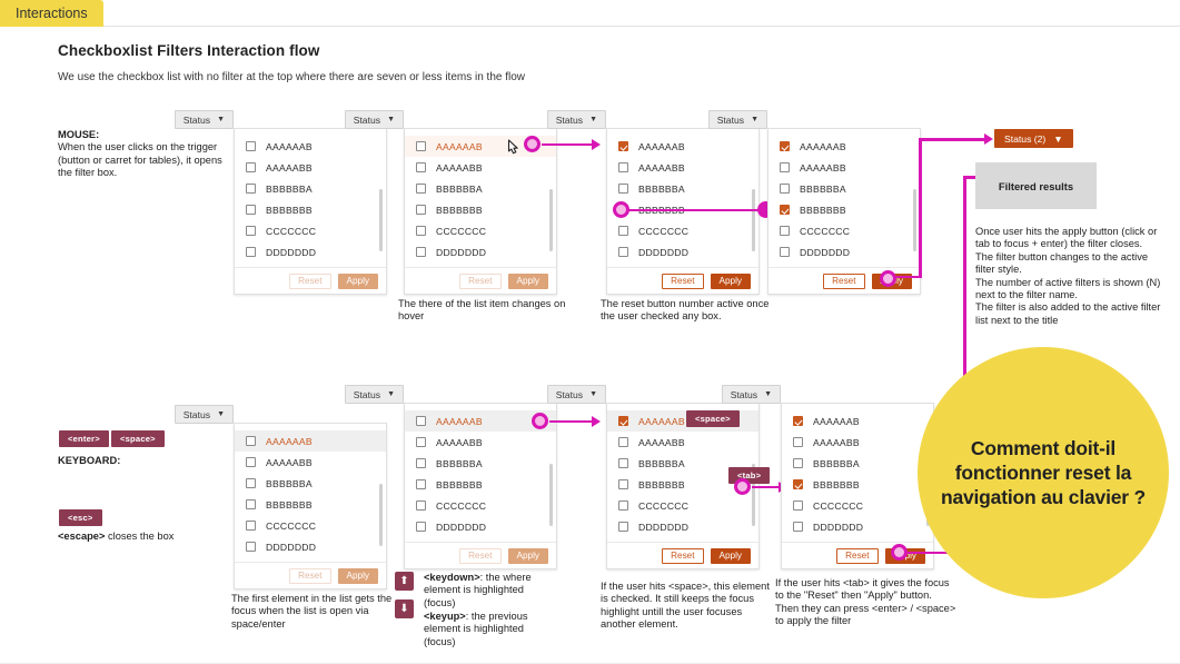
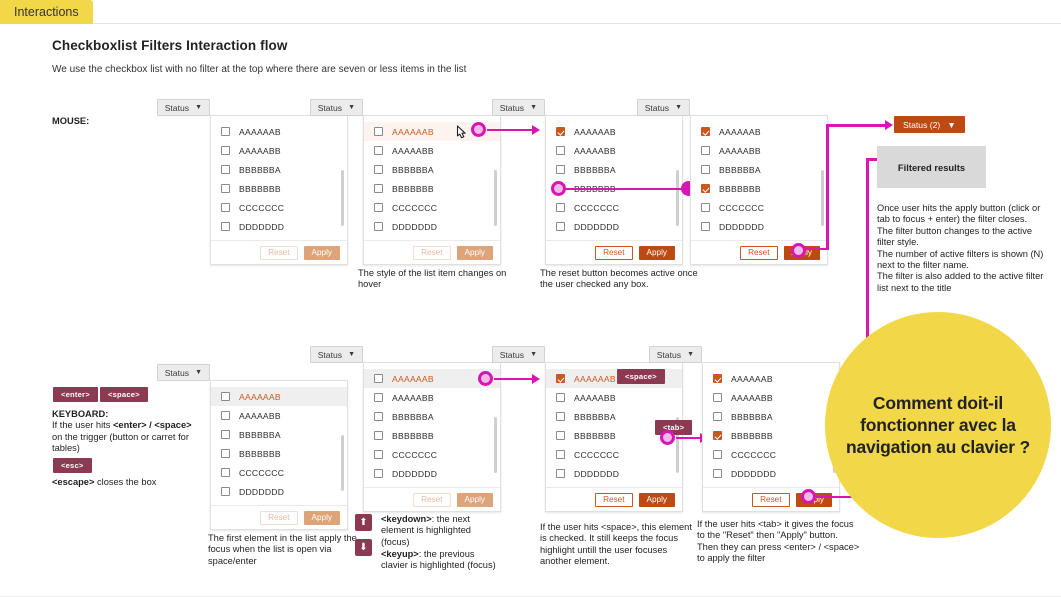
  Interactions
  Checkboxlist Filters Interaction flow
- We use the checkbox list with no filter at the top where there are seven or less items in the flow
+ We use the checkbox list with no filter at the top where there are seven or less items in the list
  MOUSE:
- When the user clicks on the trigger (button or carret for tables), it opens the filter box.
  Status
  AAAAAAB
  AAAAABB
  BBBBBBA
  BBBBBBB
  CCCCCCC
  DDDDDDD
  Reset
  Apply
  Status
  AAAAAAB
  AAAAABB
  BBBBBBA
  BBBBBBB
  CCCCCCC
  DDDDDDD
  Reset
  Apply
- The there of the list item changes on hover
+ The style of the list item changes on hover
  Status
  AAAAAAB
  AAAAABB
  BBBBBBA
  CCCCCCC
  DDDDDDD
  Reset
  Apply
- The reset button number active once the user checked any box.
+ The reset button becomes active once the user checked any box.
  Status
  AAAAAAB
  AAAAABB
  BBBBBBA
  BBBBBBB
  CCCCCCC
  DDDDDDD
  Reset
  Status (2)
  ▼
  Filtered results
  Once user hits the apply button (click or tab to focus + enter) the filter closes.
  The filter button changes to the active filter style.
  The number of active filters is shown (N) next to the filter name.
  The filter is also added to the active filter list next to the title
  <enter>
  <space>
  KEYBOARD:
+ If the user hits <enter> / <space> on the trigger (button or carret for tables)
  <esc>
  <escape> closes the box
  Status
  AAAAAAB
  AAAAABB
  BBBBBBA
  BBBBBBB
  CCCCCCC
  DDDDDDD
  Reset
  Apply
- The first element in the list gets the focus when the list is open via space/enter
+ The first element in the list apply the focus when the list is open via space/enter
  Status
  AAAAAAB
  AAAAABB
  BBBBBBA
  BBBBBBB
  CCCCCCC
  DDDDDDD
  Reset
  Apply
  ⬆
  ⬇
- <keydown>: the where element is highlighted (focus)
+ <keydown>: the next element is highlighted (focus)
- <keyup>: the previous element is highlighted (focus)
+ <keyup>: the previous clavier is highlighted (focus)
  Status
  AAAAAAB
  AAAAABB
  BBBBBBA
  BBBBBBB
  CCCCCCC
  DDDDDDD
  Reset
  Apply
  <space>
  If the user hits <space>, this element is checked. It still keeps the focus highlight untill the user focuses another element.
  <tab>
  Status
  AAAAAAB
  AAAAABB
  BBBBBBA
  BBBBBBB
  CCCCCCC
  DDDDDDD
  Reset
  If the user hits <tab> it gives the focus to the "Reset" then "Apply" button.
  Then they can press <enter> / <space> to apply the filter
- Comment doit-il fonctionner reset la navigation au clavier ?
+ Comment doit-il fonctionner avec la navigation au clavier ?
